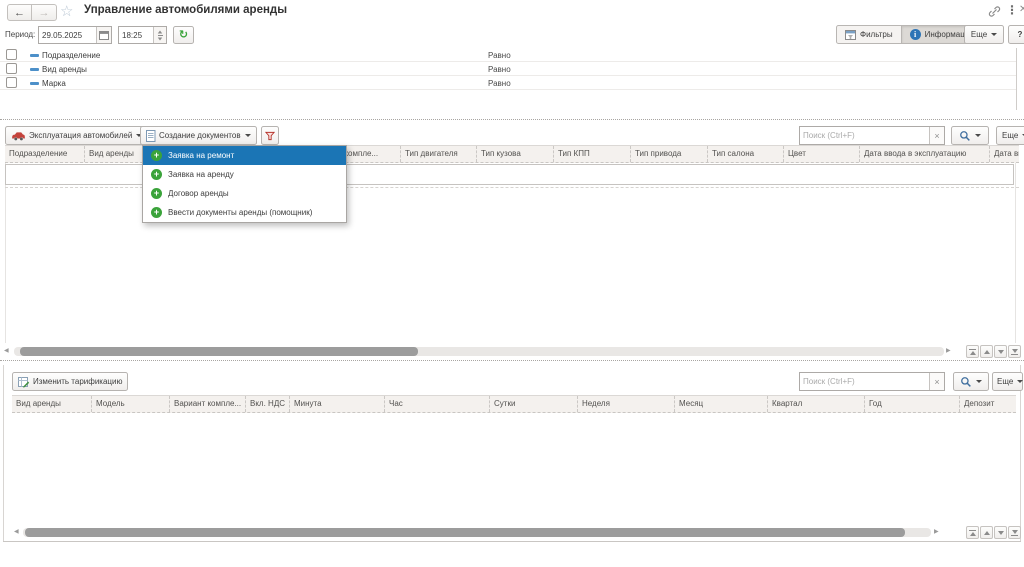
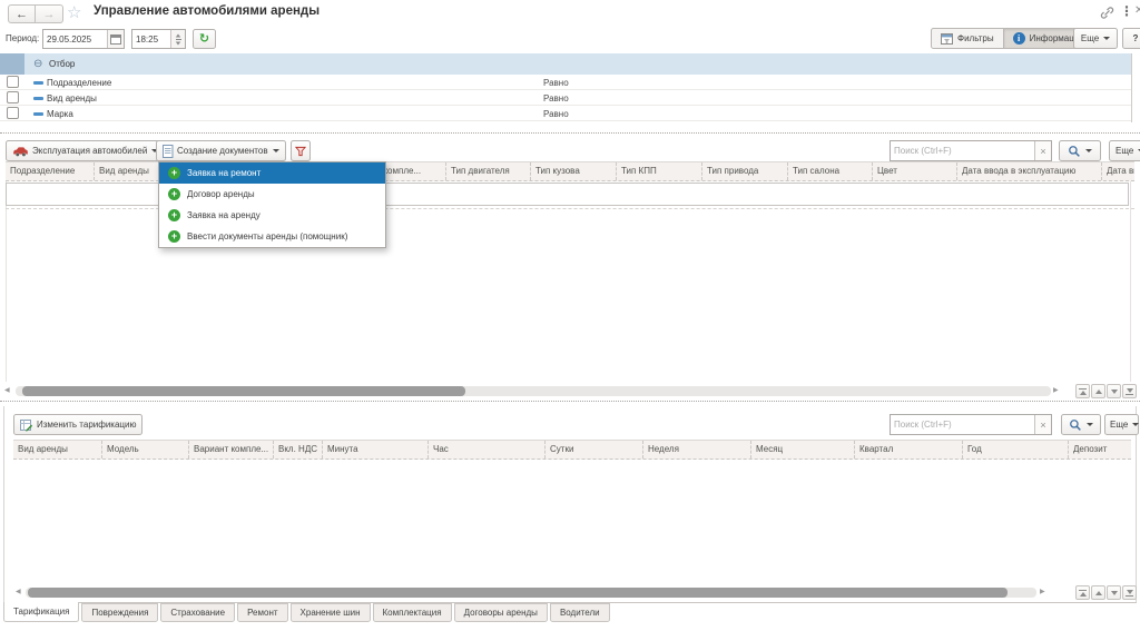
  ←
  →
  ☆
  Управление автомобилями аренды
  ⋮
  ✕
  Период:
  29.05.2025
  18:25
  ↻
  Фильтры
  i
  Информац
  Еще
  ?
+ ⊖
+ Отбор
  Подразделение
  Равно
  Вид аренды
  Равно
  Марка
  Равно
  Эксплуатация автомобилей
  Создание документов
  Поиск (Ctrl+F)
  ×
  Еще
  Подразделение
  Вид аренды
  Тип двигателя
  Тип кузова
  Тип КПП
  Тип привода
  Тип салона
  Цвет
  Дата ввода в эксплуатацию
  Изменить тарификацию
  Поиск (Ctrl+F)
  ×
  Еще
  Вид аренды
  Модель
  Вариант компле...
  Вкл. НДС
  Минута
  Час
  Сутки
  Неделя
  Месяц
  Квартал
  Год
  Депозит
+ Тарификация
+ Повреждения
+ Страхование
+ Ремонт
+ Хранение шин
+ Комплектация
+ Договоры аренды
+ Водители
  +
  Заявка на ремонт
  +
- Заявка на аренду
+ Договор аренды
  +
- Договор аренды
+ Заявка на аренду
  +
  Ввести документы аренды (помощник)
